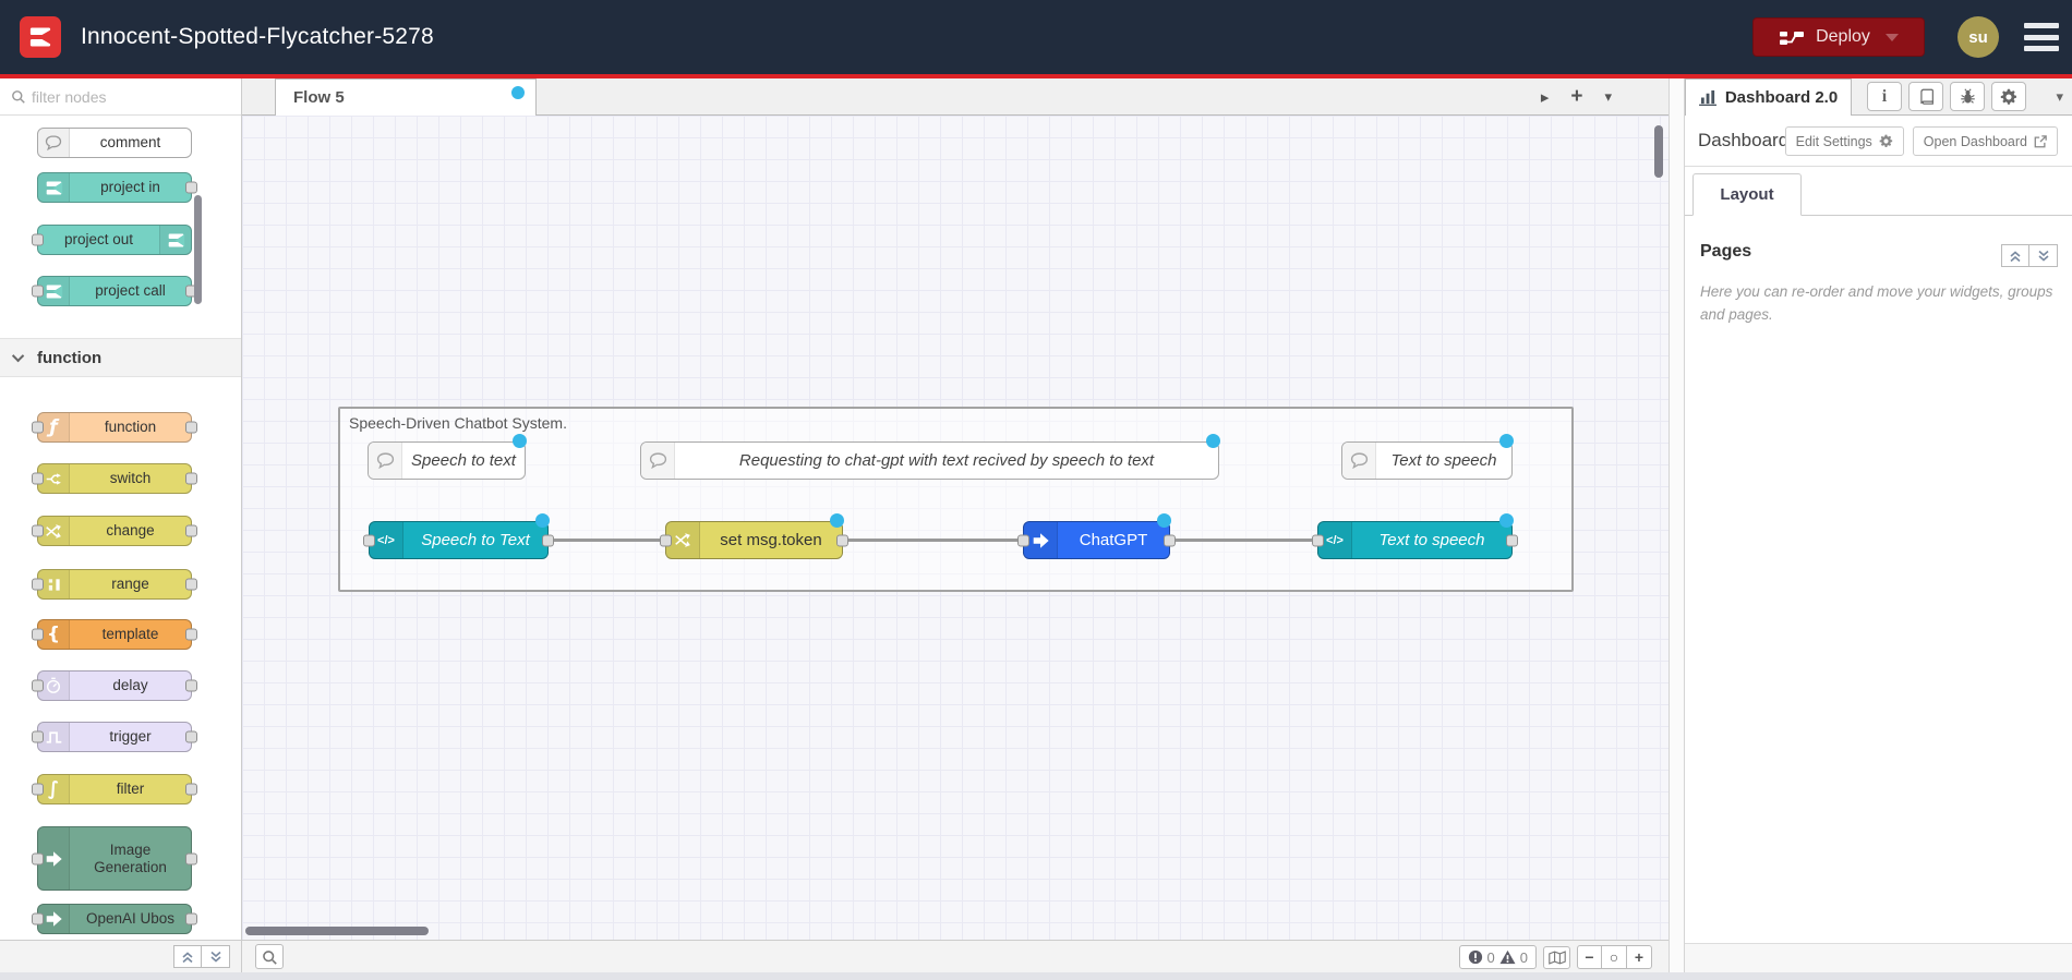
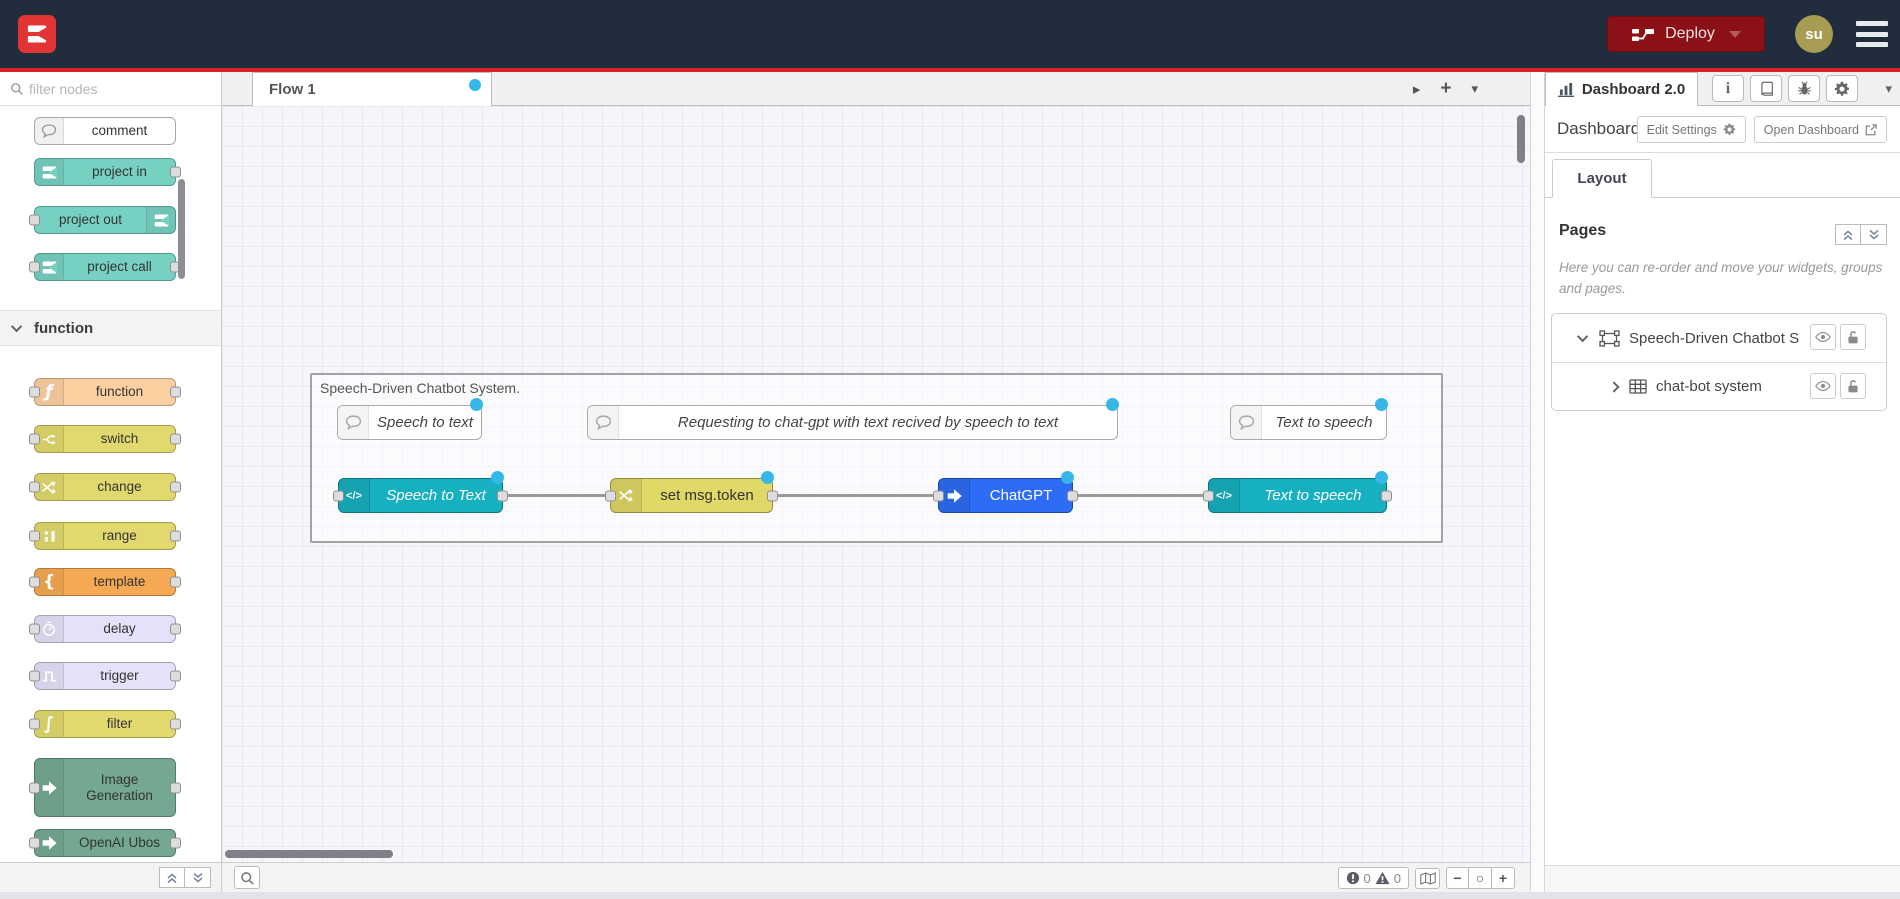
- Innocent-Spotted-Flycatcher-5278
  Deploy
  su
  filter nodes
  comment
  project in
  project out
  project call
  function
  ƒ
  function
  switch
  change
  range
  {
  template
  delay
  trigger
  ∫
  filter
  Image Generation
  OpenAI Ubos
- Flow 5
+ Flow 1
  ▸
  +
  ▾
  Speech-Driven Chatbot System.
  Speech to text
  Requesting to chat-gpt with text recived by speech to text
  Text to speech
  </>
  Speech to Text
  set msg.token
  ChatGPT
  </>
  Text to speech
  0
  0
  −
  ○
  +
  Dashboard 2.0
  i
  ▾
  Dashboard
  Edit Settings
  Open Dashboard
  Layout
  Pages
  Here you can re-order and move your widgets, groups and pages.
+ Speech-Driven Chatbot S
+ chat-bot system
